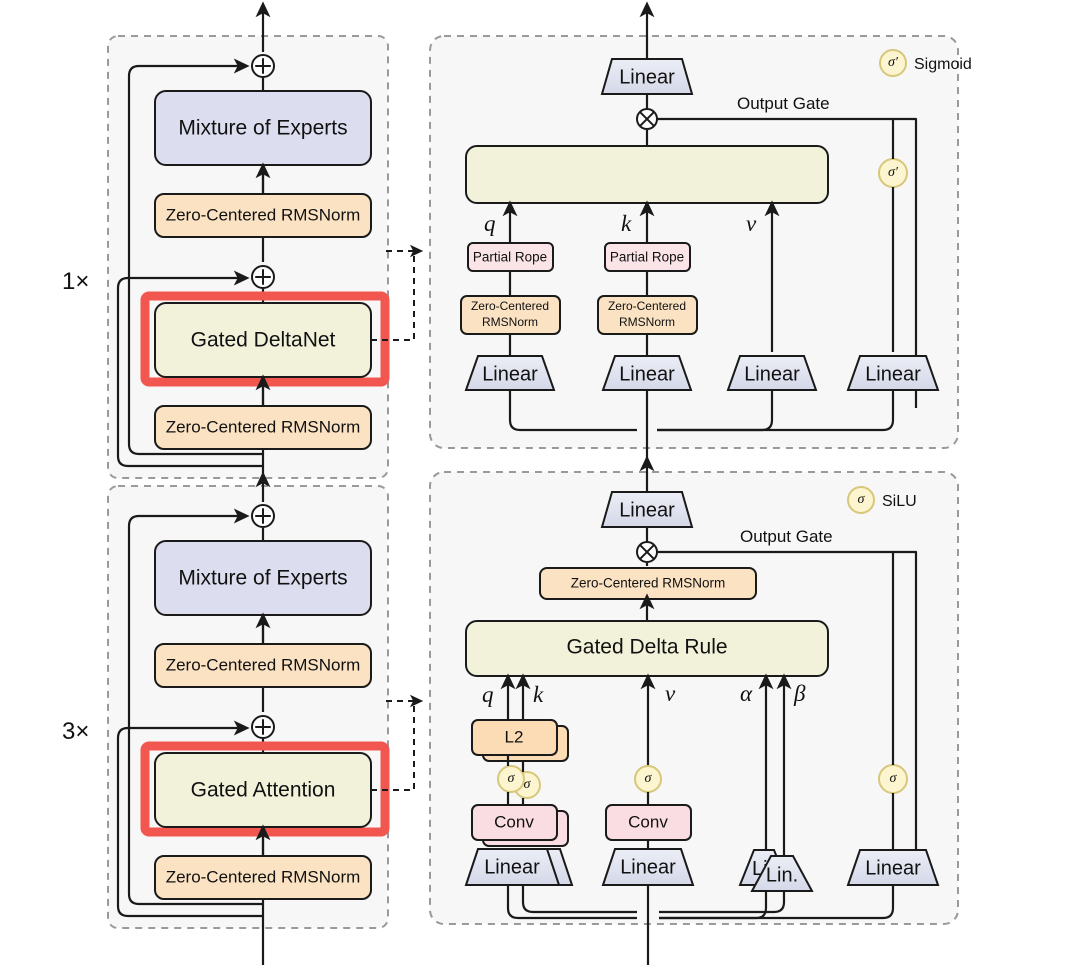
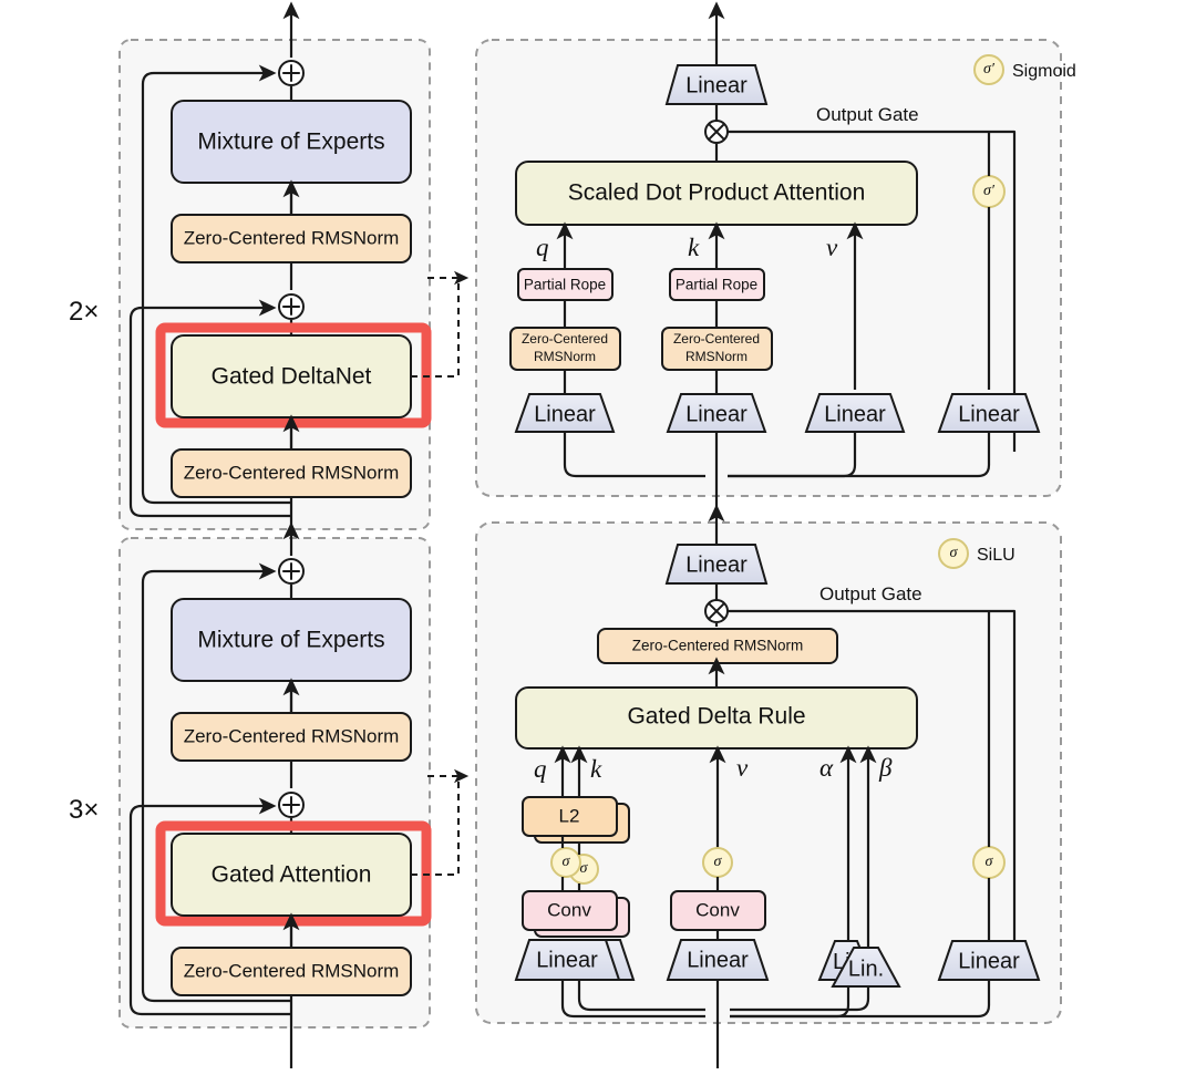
  Mixture of Experts
  Zero-Centered RMSNorm
  Gated DeltaNet
  Zero-Centered RMSNorm
- 1×
+ 2×
  Mixture of Experts
  Zero-Centered RMSNorm
  Gated Attention
  Zero-Centered RMSNorm
  3×
  σ′
  Sigmoid
  Linear
  Output Gate
  σ′
+ Scaled Dot Product Attention
  q
  k
  v
  Partial Rope
  Partial Rope
  Zero-Centered
  RMSNorm
  Zero-Centered
  RMSNorm
  Linear
  Linear
  Linear
  Linear
  σ
  SiLU
  Linear
  Output Gate
  σ
  Zero-Centered RMSNorm
  Gated Delta Rule
  q
  k
  v
  α
  β
  L2
  σ
  σ
  Conv
  Linear
  σ
  Conv
  Linear
  Lin.
  Linear
